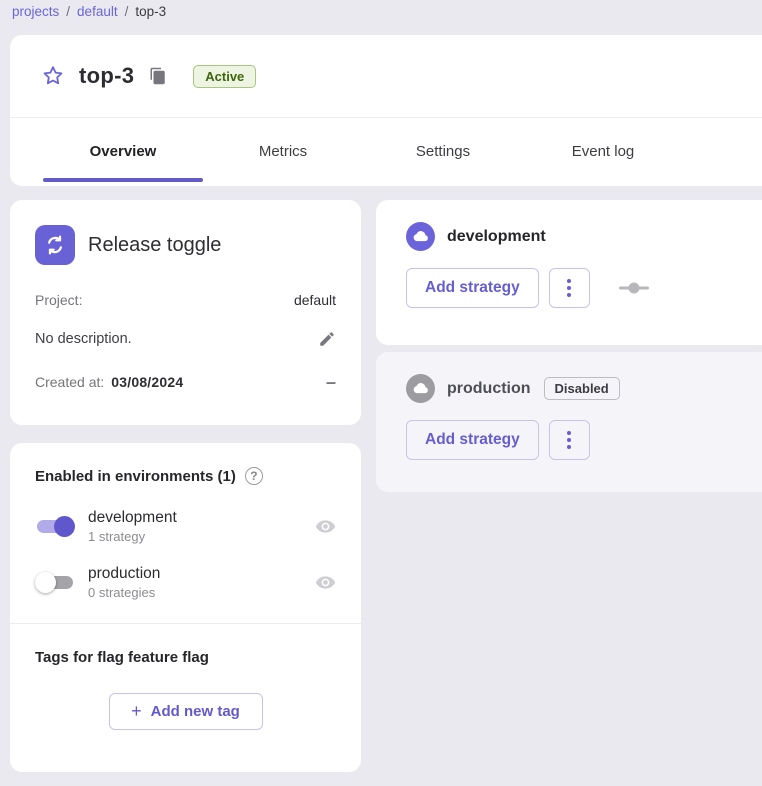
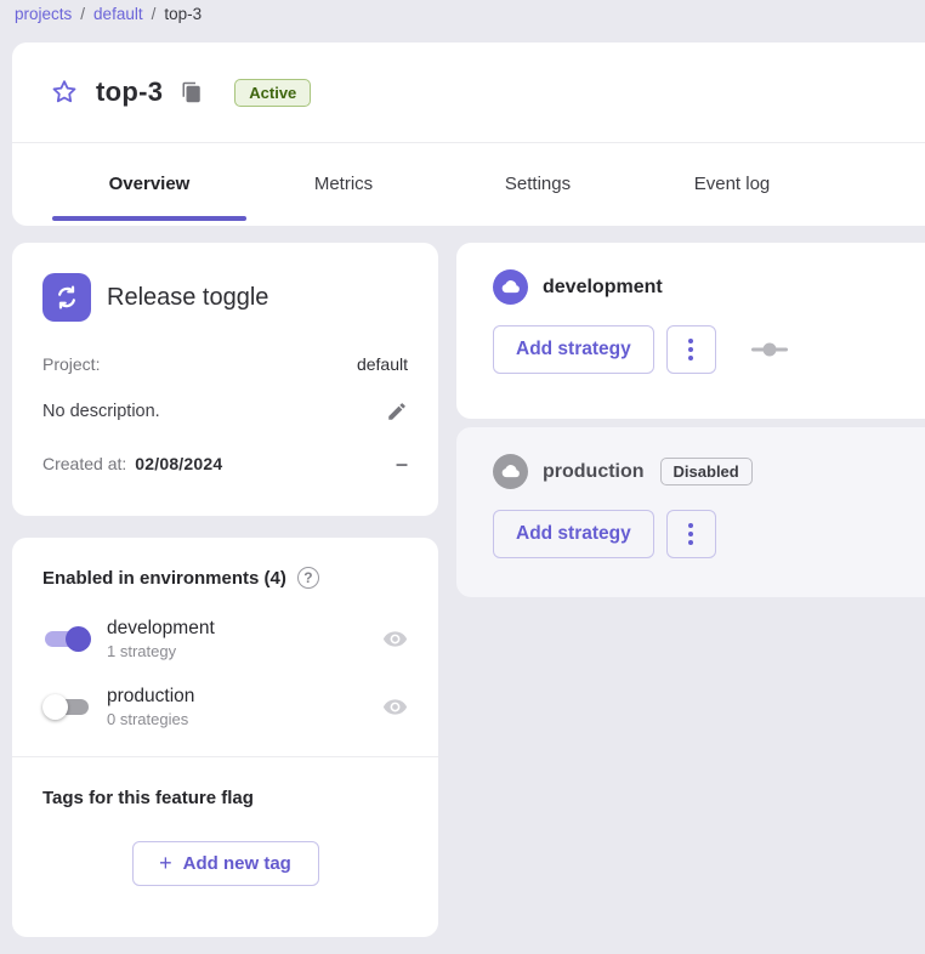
  projects
  /
  default
  /
  top-3
  top-3
  Active
  Overview
  Metrics
  Settings
  Event log
  Release toggle
  Project:
  default
  No description.
  Created at:
- 03/08/2024
+ 02/08/2024
  –
- Enabled in environments (1)
+ Enabled in environments (4)
  ?
  development
  1 strategy
  production
  0 strategies
- Tags for flag feature flag
+ Tags for this feature flag
  +
  Add new tag
  development
  Add strategy
  production
  Disabled
  Add strategy
